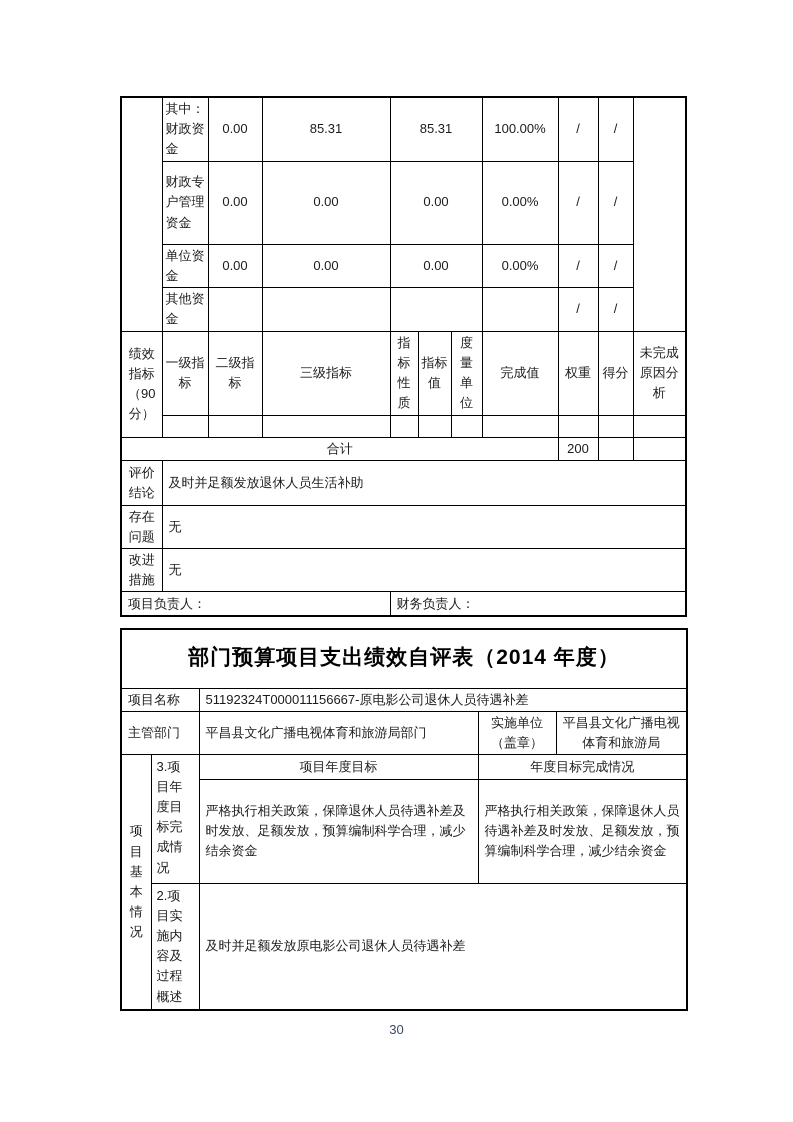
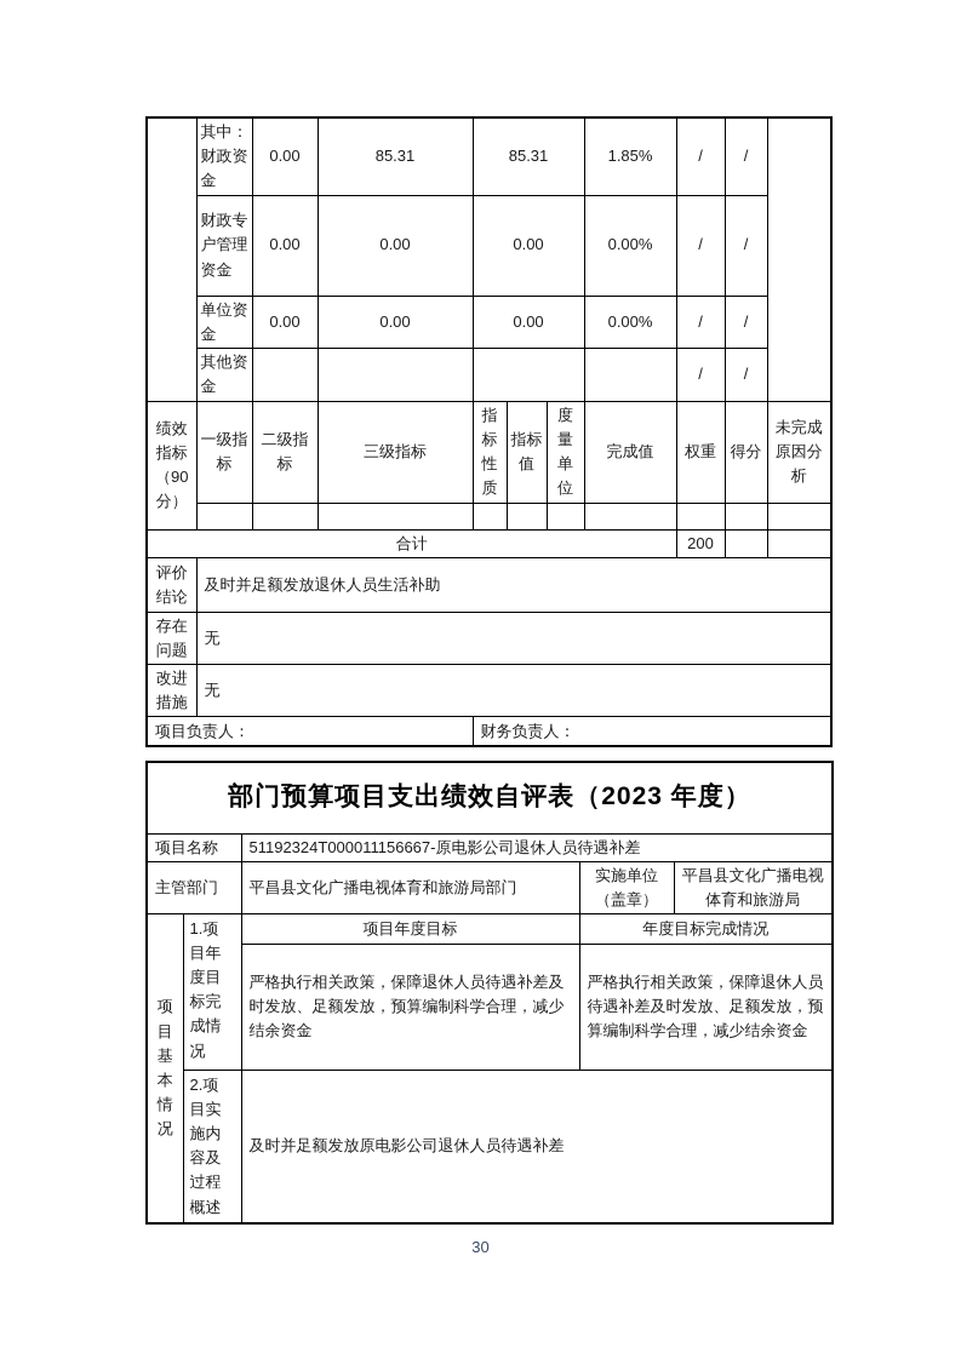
- 	其中：财政资金	0.00	85.31	85.31	100.00%	/	/
+ 	其中：财政资金	0.00	85.31	85.31	1.85%	/	/
  财政专户管理资金	0.00	0.00	0.00	0.00%	/	/
  单位资金	0.00	0.00	0.00	0.00%	/	/
  其他资金					/	/
  绩效指标（90分）	一级指标	二级指标	三级指标	指标性质	指标值	度量单位	完成值	权重	得分	未完成原因分析
  合计	200
  评价结论	及时并足额发放退休人员生活补助
  存在问题	无
  改进措施	无
  项目负责人：	财务负责人：
- 部门预算项目支出绩效自评表（2014 年度）
+ 部门预算项目支出绩效自评表（2023 年度）
  项目名称	51192324T000011156667-原电影公司退休人员待遇补差
  主管部门	平昌县文化广播电视体育和旅游局部门	实施单位（盖章）	平昌县文化广播电视体育和旅游局
- 项目基本情况	3.项目年度目标完成情况	项目年度目标	年度目标完成情况
+ 项目基本情况	1.项目年度目标完成情况	项目年度目标	年度目标完成情况
  严格执行相关政策，保障退休人员待遇补差及时发放、足额发放，预算编制科学合理，减少结余资金	严格执行相关政策，保障退休人员待遇补差及时发放、足额发放，预算编制科学合理，减少结余资金
  2.项目实施内容及过程概述	及时并足额发放原电影公司退休人员待遇补差
  30
